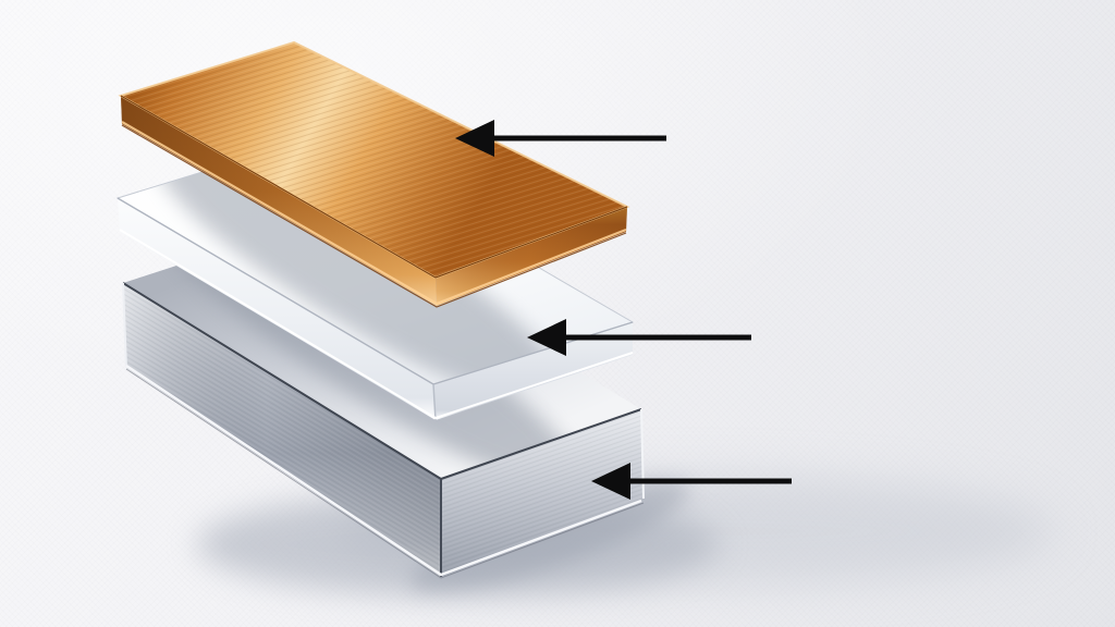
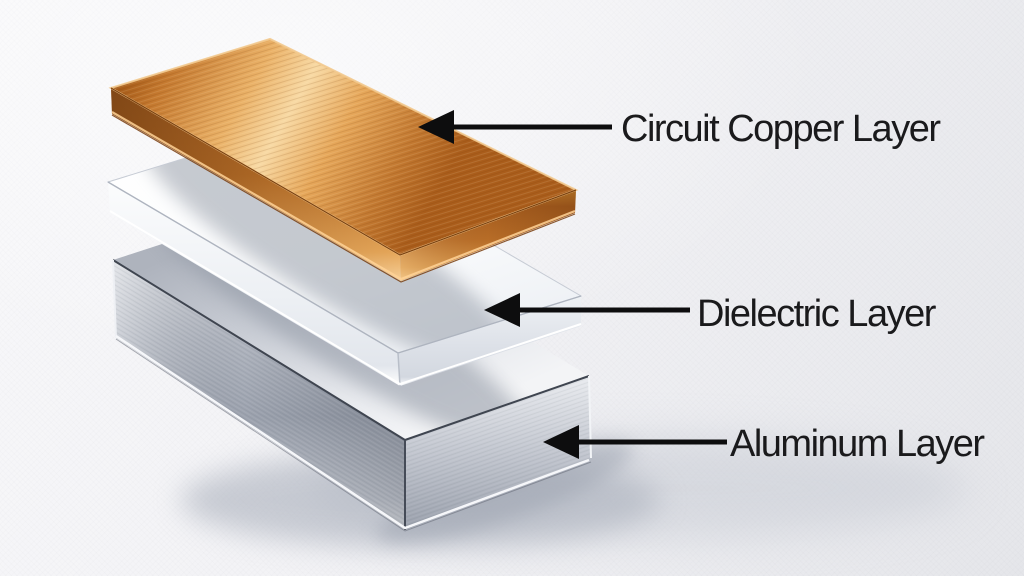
+ Circuit Copper Layer
+ Dielectric Layer
+ Aluminum Layer
